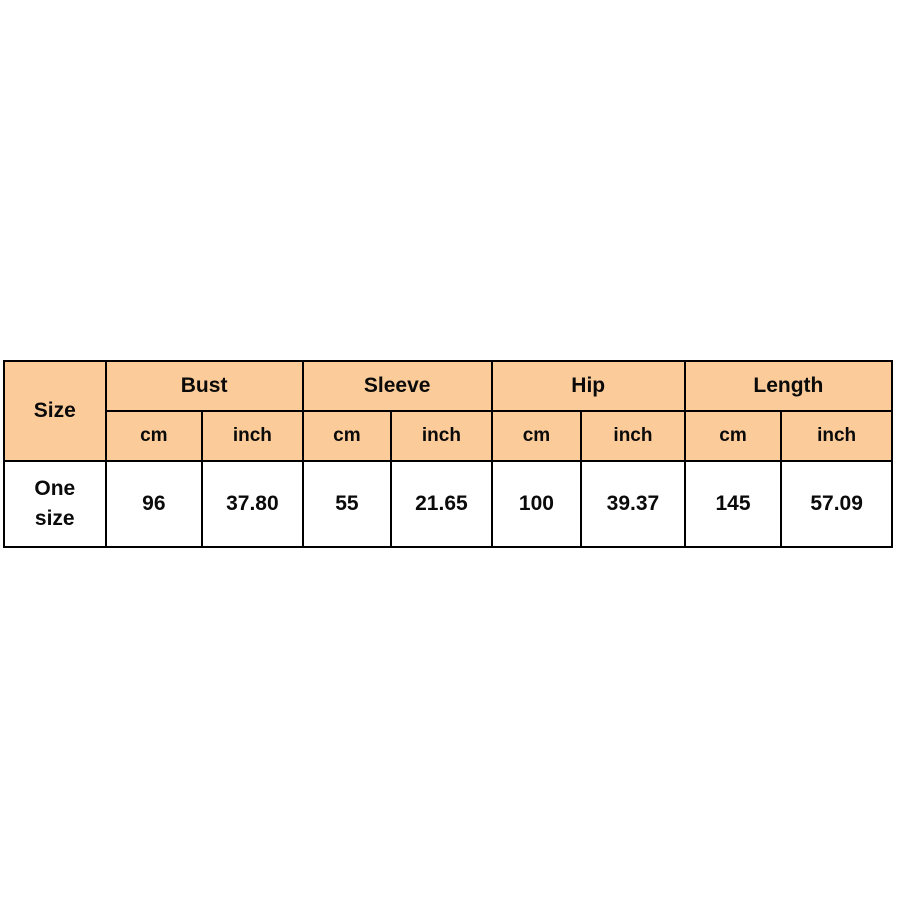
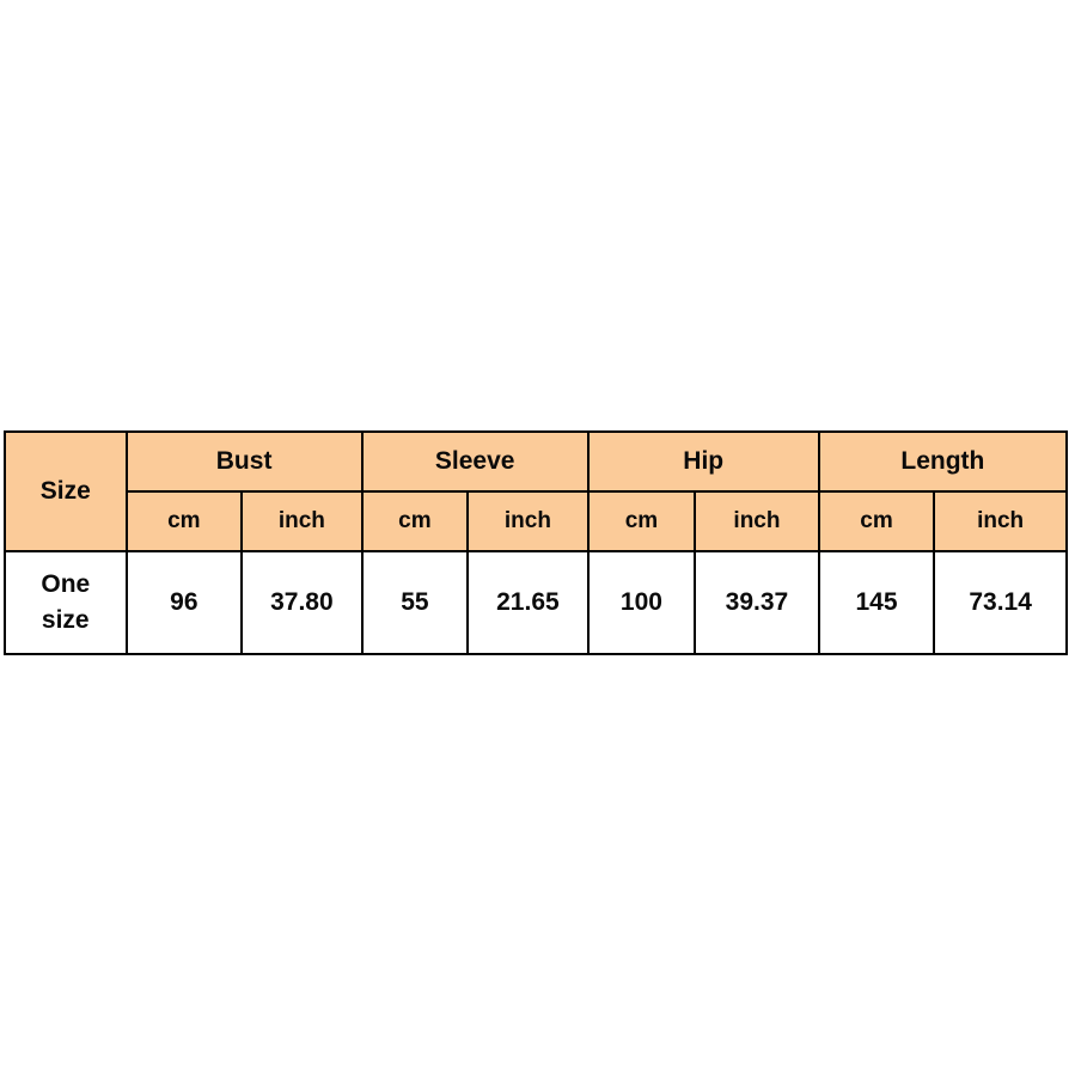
  Size	Bust	Sleeve	Hip	Length
  cm	inch	cm	inch	cm	inch	cm	inch
- Onesize	96	37.80	55	21.65	100	39.37	145	57.09
+ Onesize	96	37.80	55	21.65	100	39.37	145	73.14
